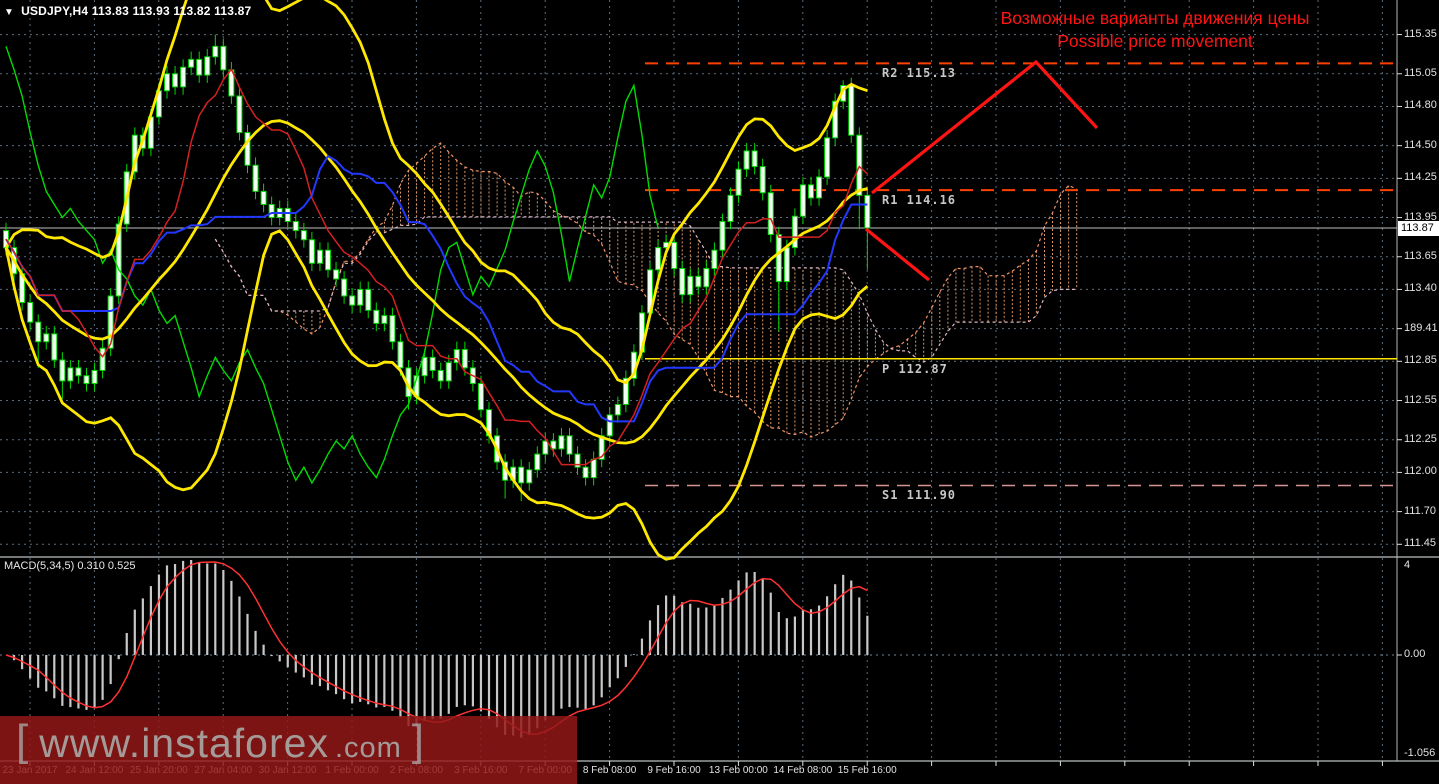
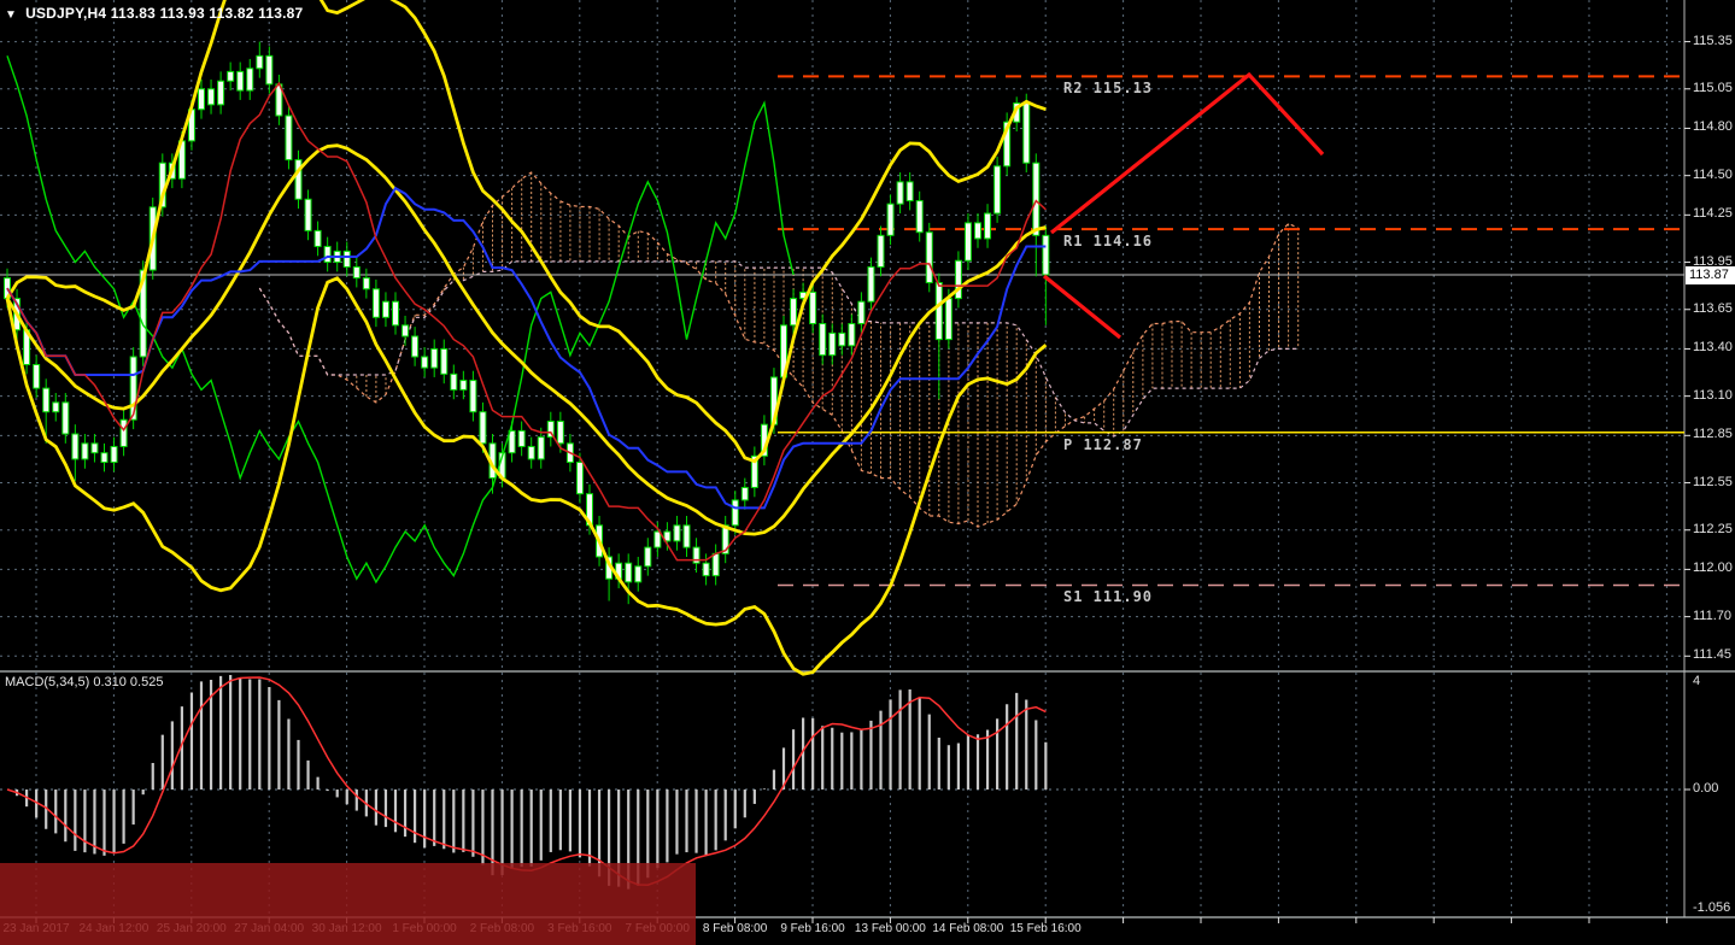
  ▼ USDJPY,H4 113.83 113.93 113.82 113.87
- Возможные варианты движения цены
- Possible price movement
  MACD(5,34,5) 0.310 0.525
  R2 115.13
  R1 114.16
  P 112.87
  S1 111.90
  115.35
  115.05
  114.80
  114.50
  114.25
  113.95
  113.65
  113.40
- 189.41
+ 113.10
  112.85
  112.55
  112.25
  112.00
  111.70
  111.45
  23 Jan 2017
  24 Jan 12:00
  25 Jan 20:00
  27 Jan 04:00
  30 Jan 12:00
  1 Feb 00:00
  2 Feb 08:00
  3 Feb 16:00
  7 Feb 00:00
  8 Feb 08:00
  9 Feb 16:00
  13 Feb 00:00
  14 Feb 08:00
  15 Feb 16:00
  4
  0.00
  -1.056
  113.87
- [ www.instaforex .com ]
